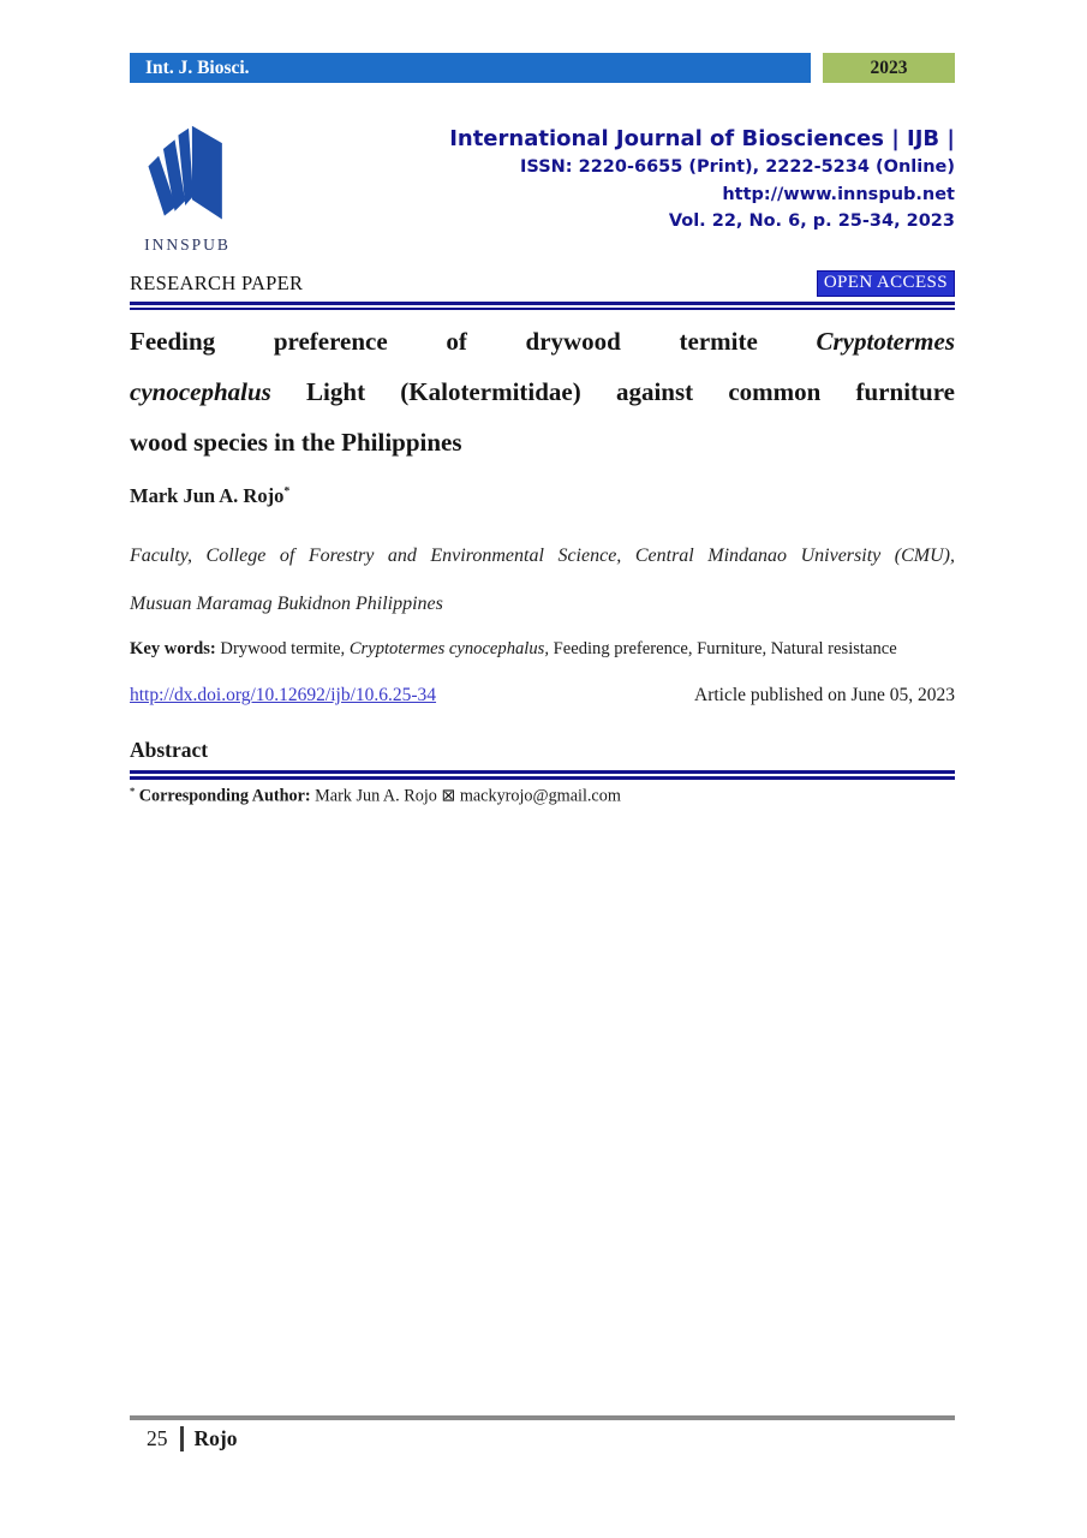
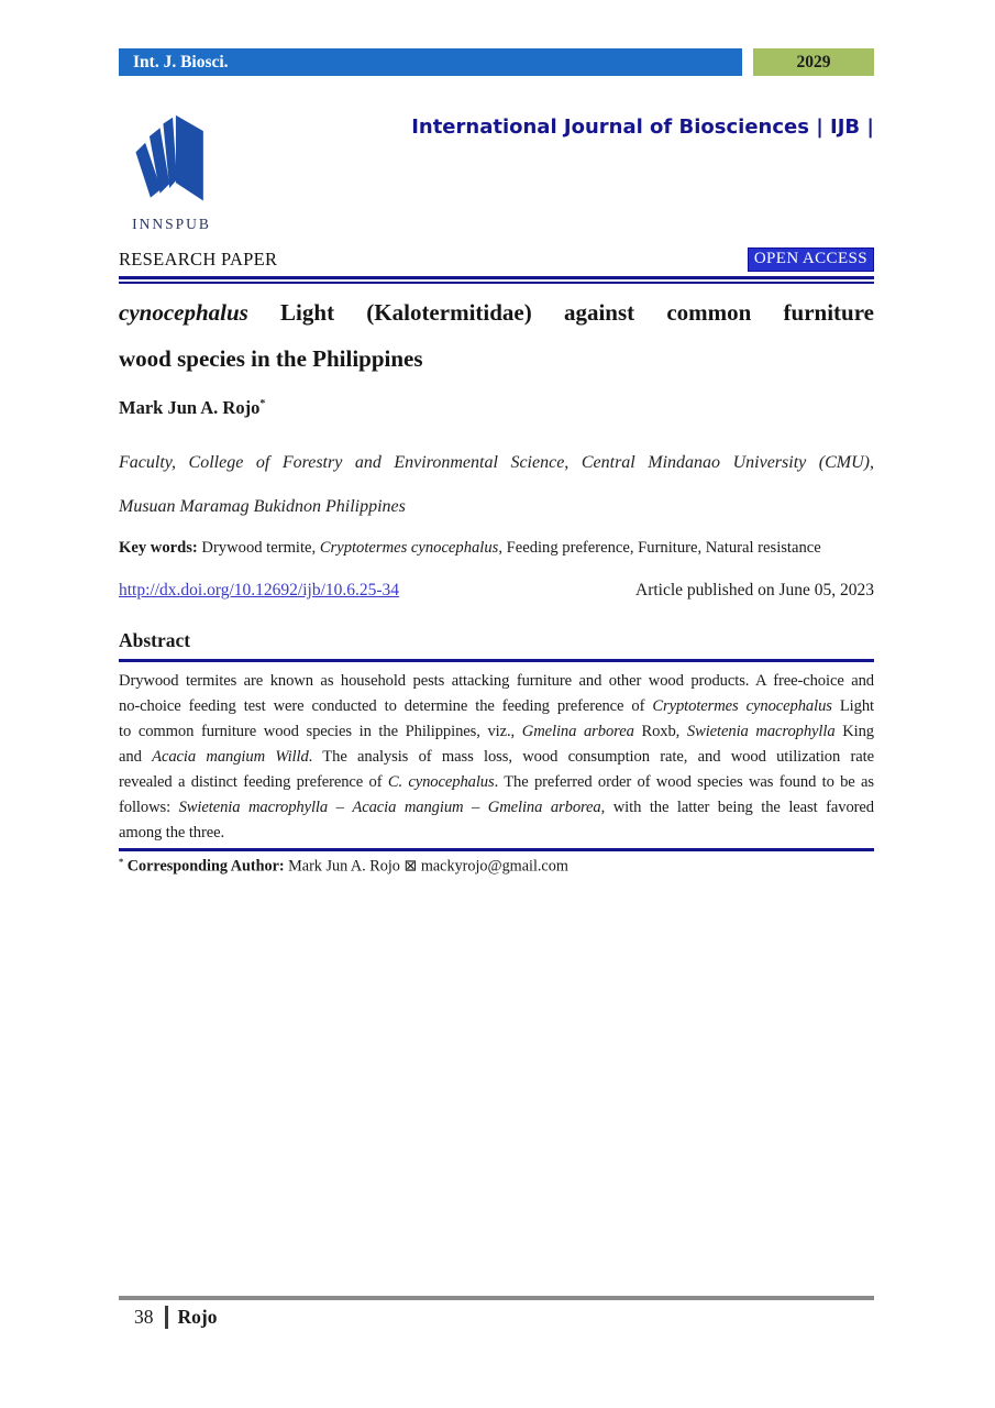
  Int. J. Biosci.
- 2023
+ 2029
  INNSPUB
  International Journal of Biosciences | IJB |
- ISSN: 2220-6655 (Print), 2222-5234 (Online)
- http://www.innspub.net
- Vol. 22, No. 6, p. 25-34, 2023
  RESEARCH PAPER
  OPEN ACCESS
- Feeding preference of drywood termite Cryptotermes
  cynocephalus Light (Kalotermitidae) against common furniture
  wood species in the Philippines
  Mark Jun A. Rojo*
  Faculty, College of Forestry and Environmental Science, Central Mindanao University (CMU),
  Musuan Maramag Bukidnon Philippines
  Key words: Drywood termite, Cryptotermes cynocephalus, Feeding preference, Furniture, Natural resistance
  http://dx.doi.org/10.12692/ijb/10.6.25-34
  Article published on June 05, 2023
  Abstract
+ Drywood termites are known as household pests attacking furniture and other wood products. A free-choice and
+ no-choice feeding test were conducted to determine the feeding preference of Cryptotermes cynocephalus Light
+ to common furniture wood species in the Philippines, viz., Gmelina arborea Roxb, Swietenia macrophylla King
+ and Acacia mangium Willd. The analysis of mass loss, wood consumption rate, and wood utilization rate
+ revealed a distinct feeding preference of C. cynocephalus. The preferred order of wood species was found to be as
+ follows: Swietenia macrophylla – Acacia mangium – Gmelina arborea, with the latter being the least favored
+ among the three.
  * Corresponding Author: Mark Jun A. Rojo ⊠ mackyrojo@gmail.com
- 25
+ 38
  Rojo
